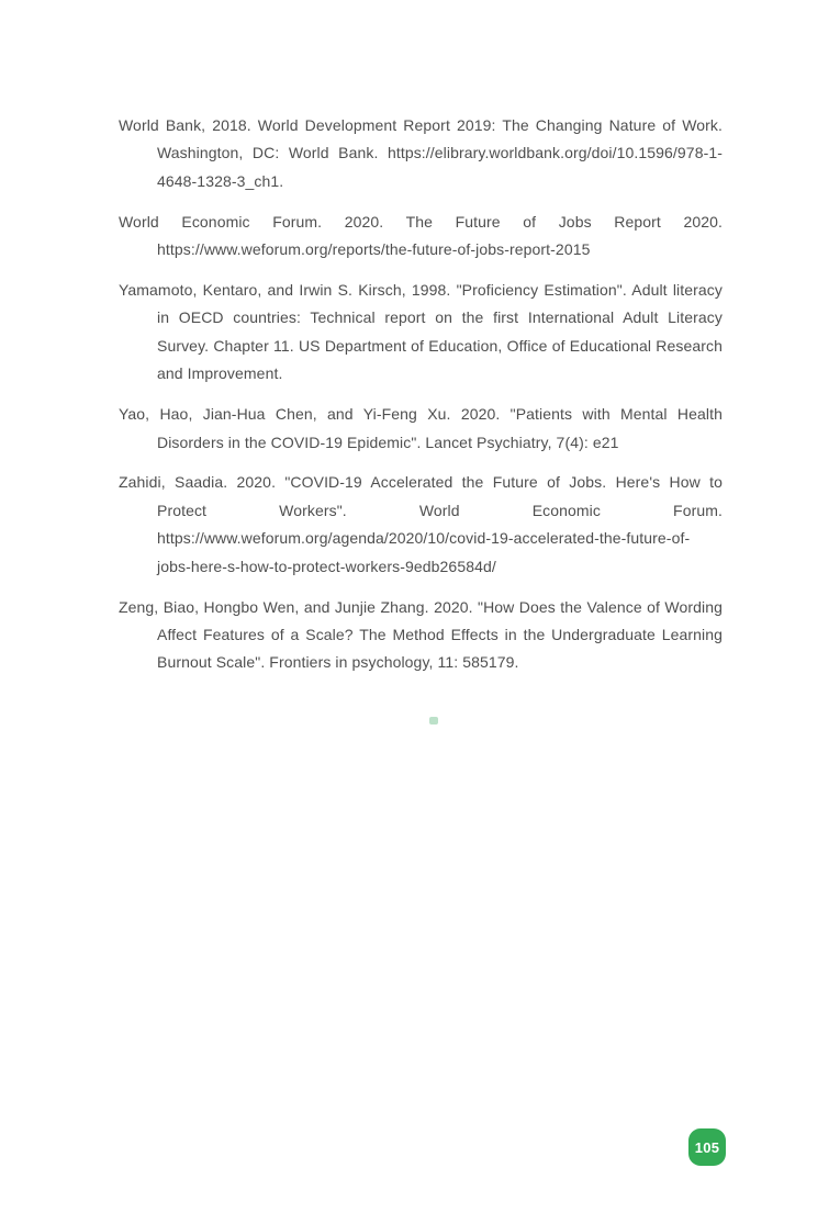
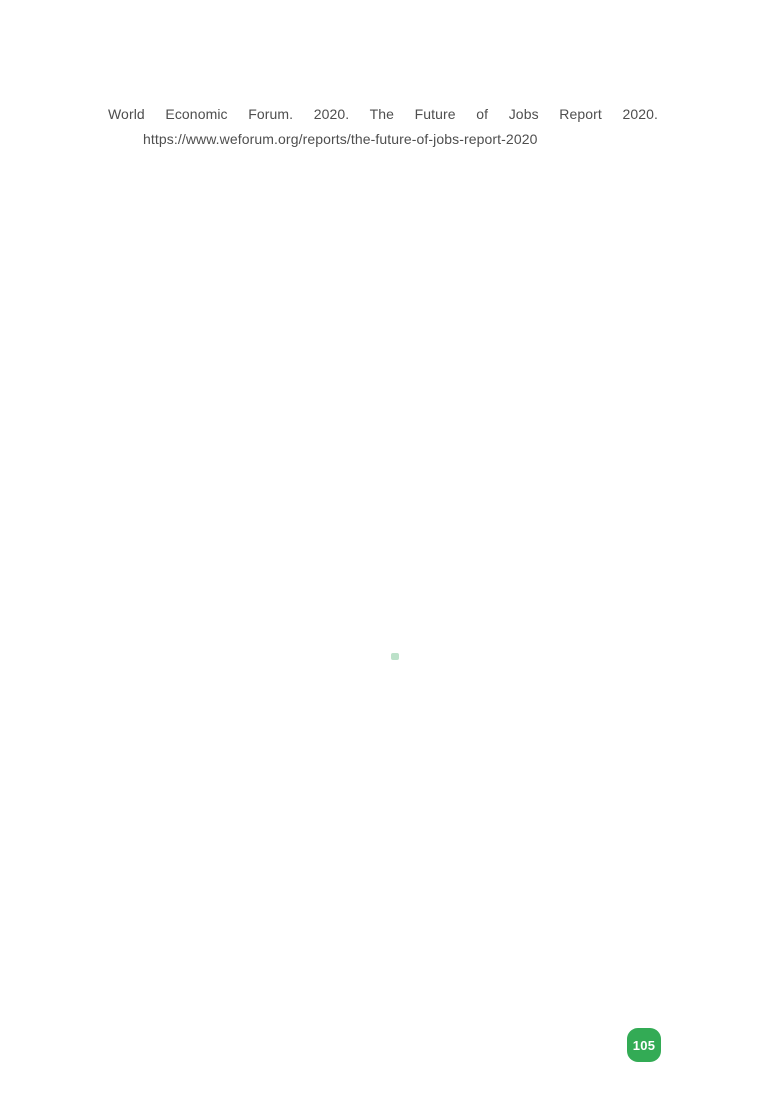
- World Bank, 2018. World Development Report 2019: The Changing Nature of Work. Washington, DC: World Bank. https://elibrary.worldbank.org/doi/10.1596/978-1-4648-1328-3_ch1.
- World Economic Forum. 2020. The Future of Jobs Report 2020. https://www.weforum.org/reports/the-future-of-jobs-report-2015
+ World Economic Forum. 2020. The Future of Jobs Report 2020. https://www.weforum.org/reports/the-future-of-jobs-report-2020
- Yamamoto, Kentaro, and Irwin S. Kirsch, 1998. "Proficiency Estimation". Adult literacy in OECD countries: Technical report on the first International Adult Literacy Survey. Chapter 11. US Department of Education, Office of Educational Research and Improvement.
- Yao, Hao, Jian-Hua Chen, and Yi-Feng Xu. 2020. "Patients with Mental Health Disorders in the COVID-19 Epidemic". Lancet Psychiatry, 7(4): e21
- Zahidi, Saadia. 2020. "COVID-19 Accelerated the Future of Jobs. Here's How to Protect Workers". World Economic Forum. https://www.weforum.org/agenda/2020/10/covid-19-accelerated-the-future-of-jobs-here-s-how-to-protect-workers-9edb26584d/
- Zeng, Biao, Hongbo Wen, and Junjie Zhang. 2020. "How Does the Valence of Wording Affect Features of a Scale? The Method Effects in the Undergraduate Learning Burnout Scale". Frontiers in psychology, 11: 585179.
  105
